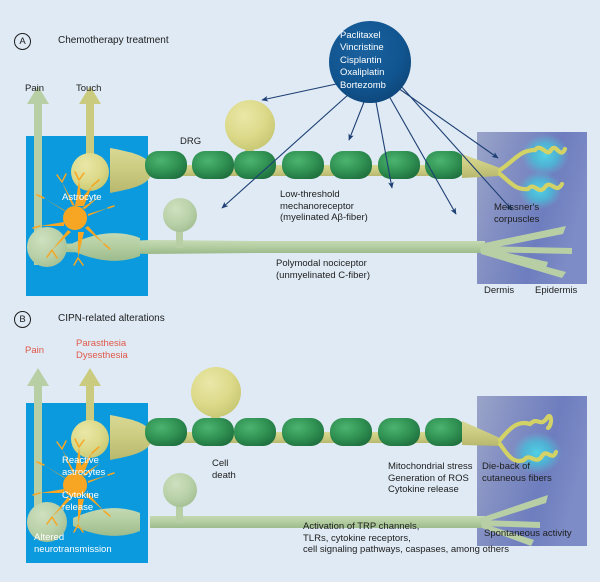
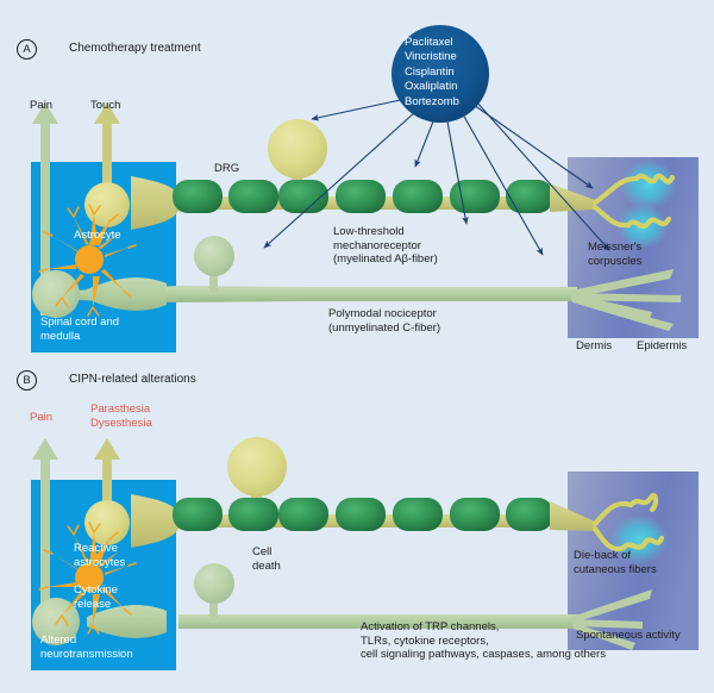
  A
  Chemotherapy treatment
  Pain
  Touch
  DRG
  Astrocyte
+ Spinal cord and
+ medulla
  Low-threshold
  mechanoreceptor
  (myelinated Aβ-fiber)
  Polymodal nociceptor
  (unmyelinated C-fiber)
  Meissner's
  corpuscles
  Dermis
  Epidermis
  Paclitaxel
  Vincristine
  Cisplantin
  Oxaliplatin
  Bortezomb
  B
  CIPN-related alterations
  Pain
  Parasthesia
  Dysesthesia
  Reactive
  astrocytes
  Cytokine
  release
  Altered
  neurotransmission
  Cell
  death
- Mitochondrial stress
- Generation of ROS
- Cytokine release
  Die-back of
  cutaneous fibers
  Spontaneous activity
  Activation of TRP channels,
  TLRs, cytokine receptors,
  cell signaling pathways, caspases, among others
